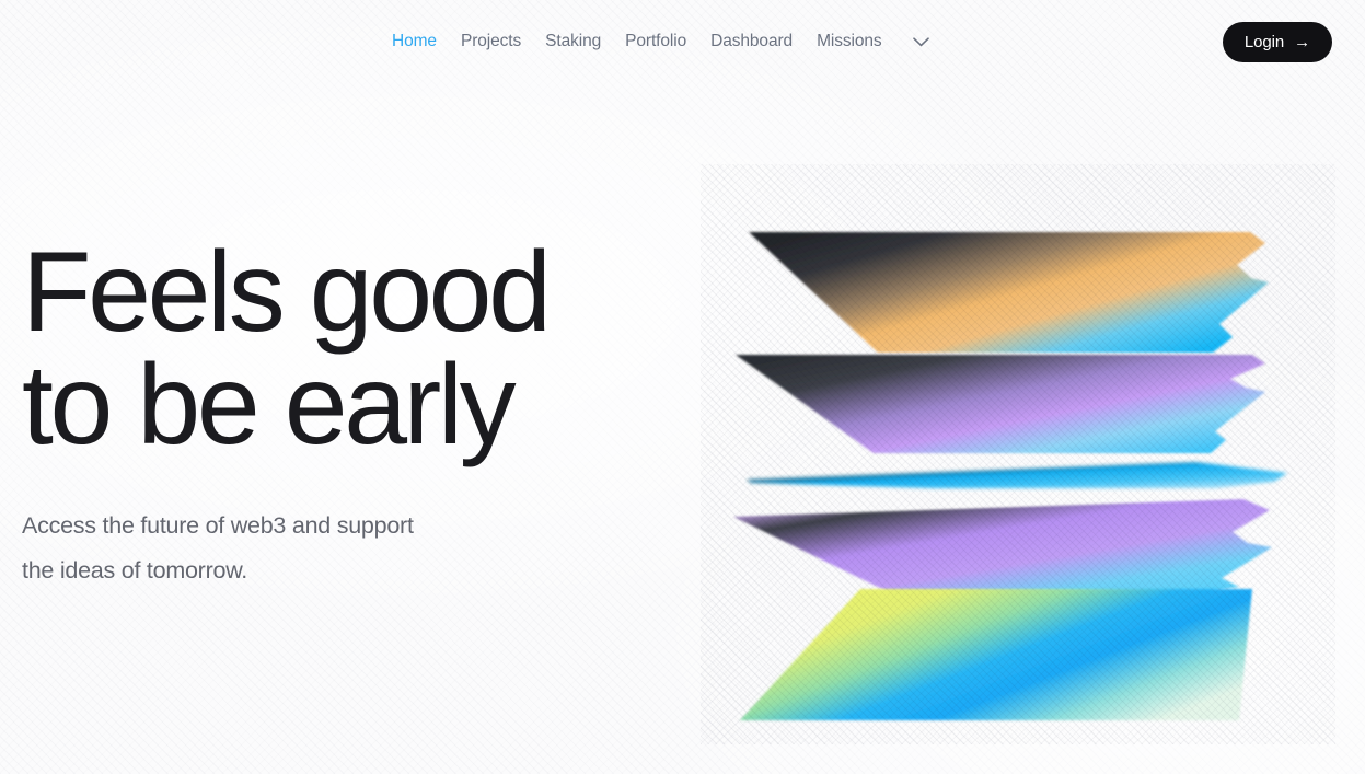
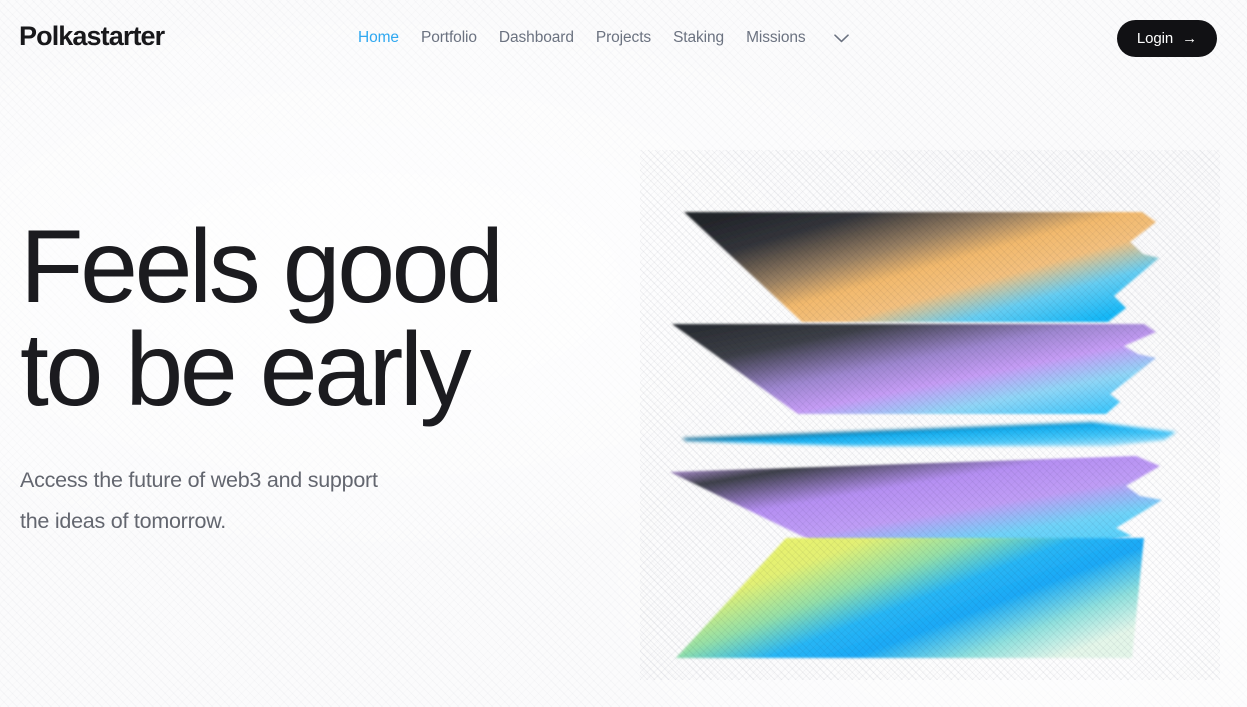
+ Polkastarter
  Home
- Projects
+ Portfolio
- Staking
+ Dashboard
- Portfolio
+ Projects
- Dashboard
+ Staking
  Missions
  Login
  →
  Feels good
  to be early
  Access the future of web3 and support
  the ideas of tomorrow.
